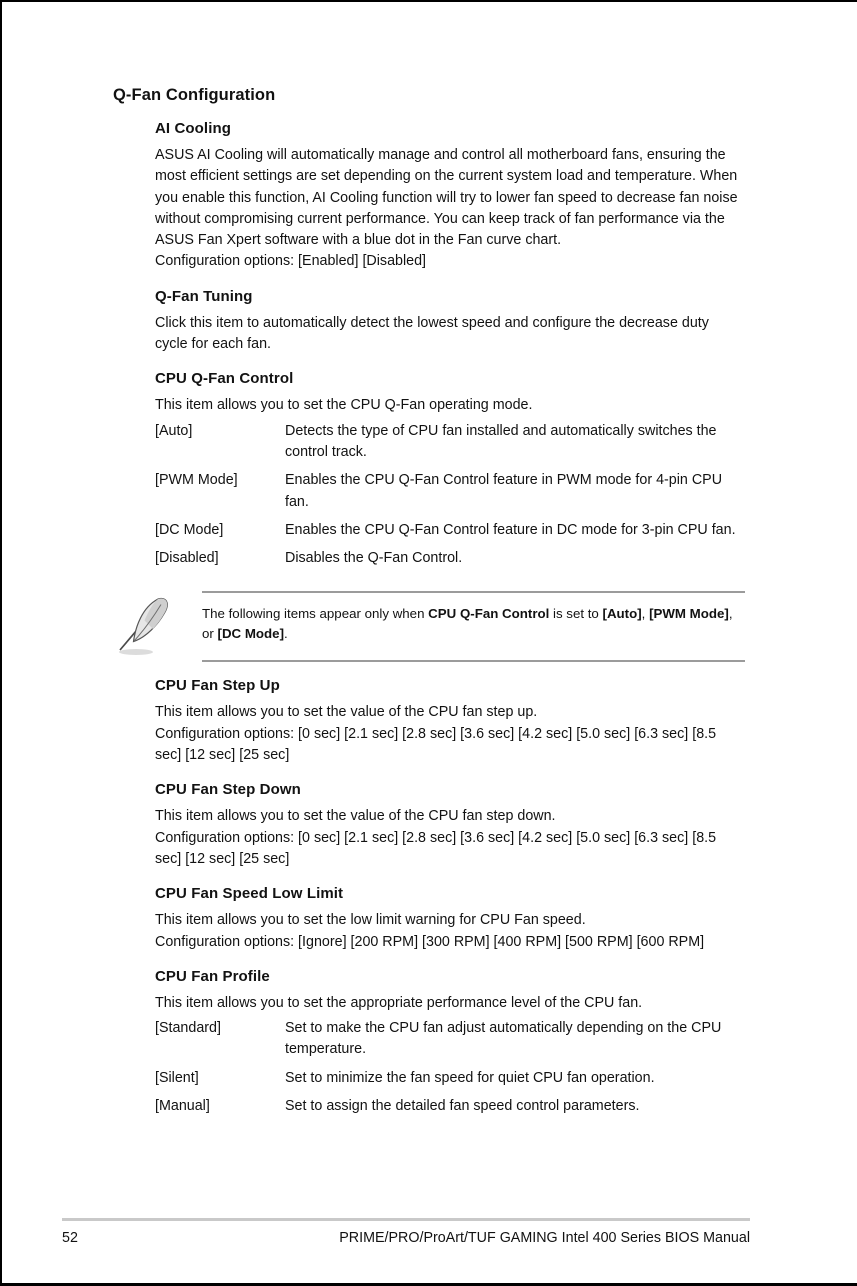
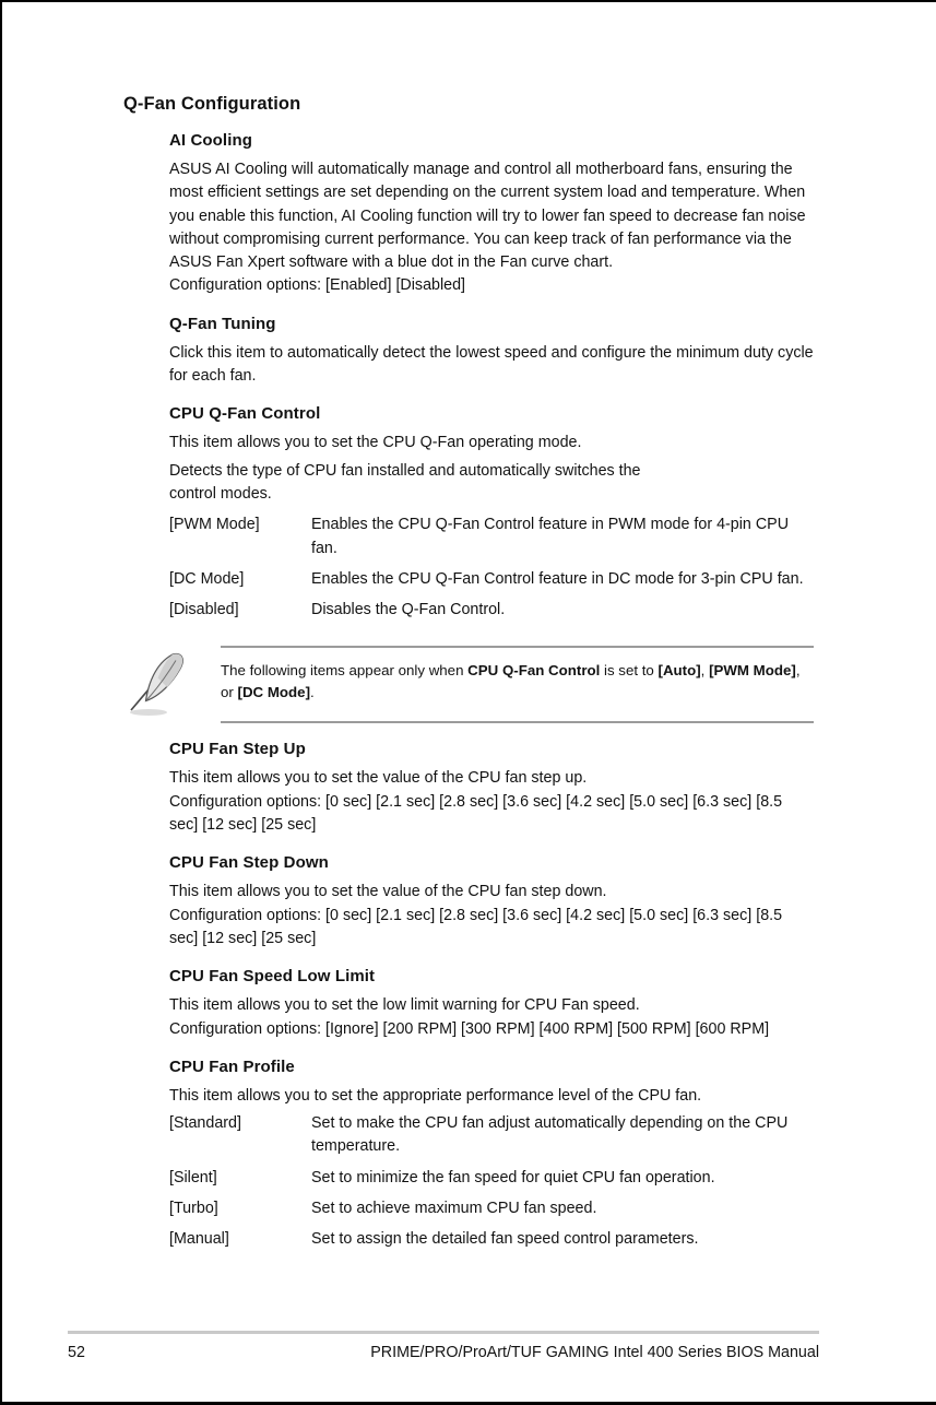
  Q-Fan Configuration
  AI Cooling
  ASUS AI Cooling will automatically manage and control all motherboard fans, ensuring the most efficient settings are set depending on the current system load and temperature. When you enable this function, AI Cooling function will try to lower fan speed to decrease fan noise without compromising current performance. You can keep track of fan performance via the ASUS Fan Xpert software with a blue dot in the Fan curve chart.
  Configuration options: [Enabled] [Disabled]
  Q-Fan Tuning
- Click this item to automatically detect the lowest speed and configure the decrease duty cycle for each fan.
+ Click this item to automatically detect the lowest speed and configure the minimum duty cycle for each fan.
  CPU Q-Fan Control
  This item allows you to set the CPU Q-Fan operating mode.
- [Auto]
- Detects the type of CPU fan installed and automatically switches the control track.
+ Detects the type of CPU fan installed and automatically switches the control modes.
  [PWM Mode]
  Enables the CPU Q-Fan Control feature in PWM mode for 4-pin CPU fan.
  [DC Mode]
  Enables the CPU Q-Fan Control feature in DC mode for 3-pin CPU fan.
  [Disabled]
  Disables the Q-Fan Control.
  The following items appear only when CPU Q-Fan Control is set to [Auto], [PWM Mode], or [DC Mode].
  CPU Fan Step Up
  This item allows you to set the value of the CPU fan step up.
  Configuration options: [0 sec] [2.1 sec] [2.8 sec] [3.6 sec] [4.2 sec] [5.0 sec] [6.3 sec] [8.5 sec] [12 sec] [25 sec]
  CPU Fan Step Down
  This item allows you to set the value of the CPU fan step down.
  Configuration options: [0 sec] [2.1 sec] [2.8 sec] [3.6 sec] [4.2 sec] [5.0 sec] [6.3 sec] [8.5 sec] [12 sec] [25 sec]
  CPU Fan Speed Low Limit
  This item allows you to set the low limit warning for CPU Fan speed.
  Configuration options: [Ignore] [200 RPM] [300 RPM] [400 RPM] [500 RPM] [600 RPM]
  CPU Fan Profile
  This item allows you to set the appropriate performance level of the CPU fan.
  [Standard]
  Set to make the CPU fan adjust automatically depending on the CPU temperature.
  [Silent]
  Set to minimize the fan speed for quiet CPU fan operation.
+ [Turbo]
+ Set to achieve maximum CPU fan speed.
  [Manual]
  Set to assign the detailed fan speed control parameters.
  52
  PRIME/PRO/ProArt/TUF GAMING Intel 400 Series BIOS Manual
